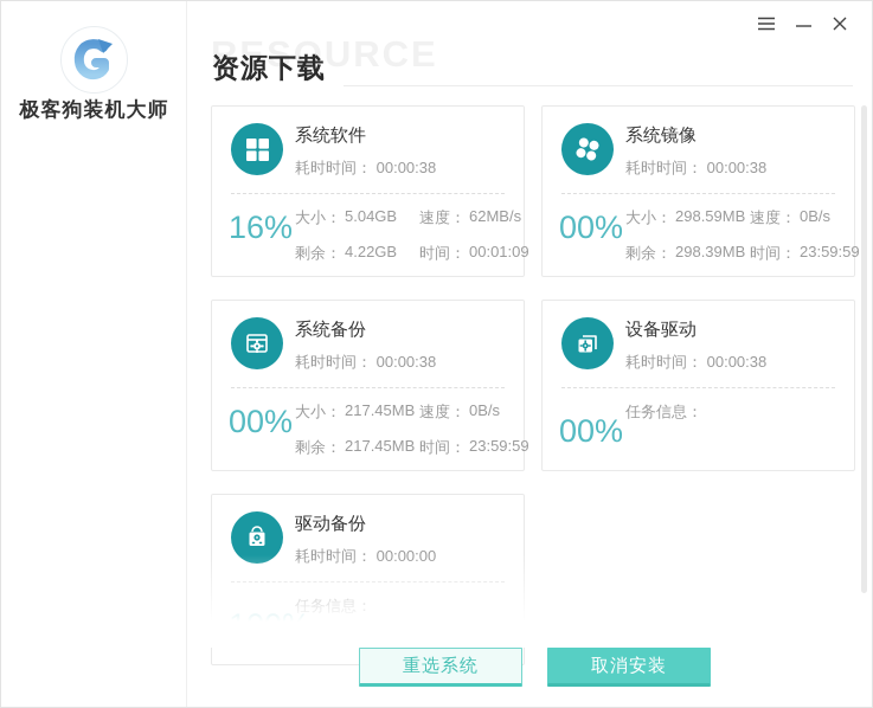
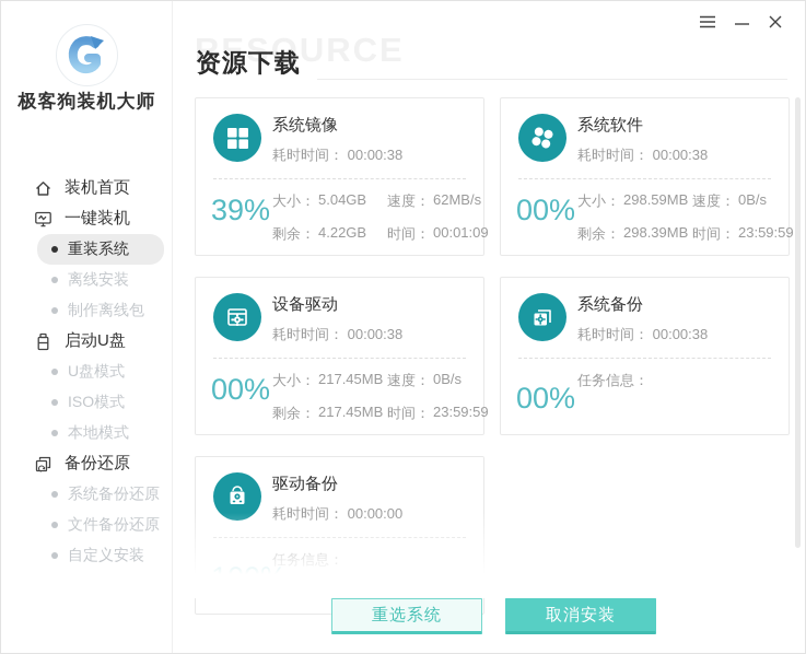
  极客狗装机大师
+ 装机首页
+ 一键装机
+ 重装系统
+ 离线安装
+ 制作离线包
+ 启动U盘
+ U盘模式
+ ISO模式
+ 本地模式
+ 备份还原
+ 系统备份还原
+ 文件备份还原
+ 自定义安装
  RESOURCE
  资源下载
- 系统软件
+ 系统镜像
  耗时时间： 00:00:38
- 16%
+ 39%
  大小：
  5.04GB
  速度：
  62MB/s
  剩余：
  4.22GB
  时间：
  00:01:09
- 系统镜像
+ 系统软件
  耗时时间： 00:00:38
  00%
  大小：
  298.59MB
  速度：
  0B/s
  剩余：
  298.39MB
  时间：
  23:59:59
- 系统备份
+ 设备驱动
  耗时时间： 00:00:38
  00%
  大小：
  217.45MB
  速度：
  0B/s
  剩余：
  217.45MB
  时间：
  23:59:59
- 设备驱动
+ 系统备份
  耗时时间： 00:00:38
  00%
  任务信息：
  驱动备份
  重选系统
  取消安装
